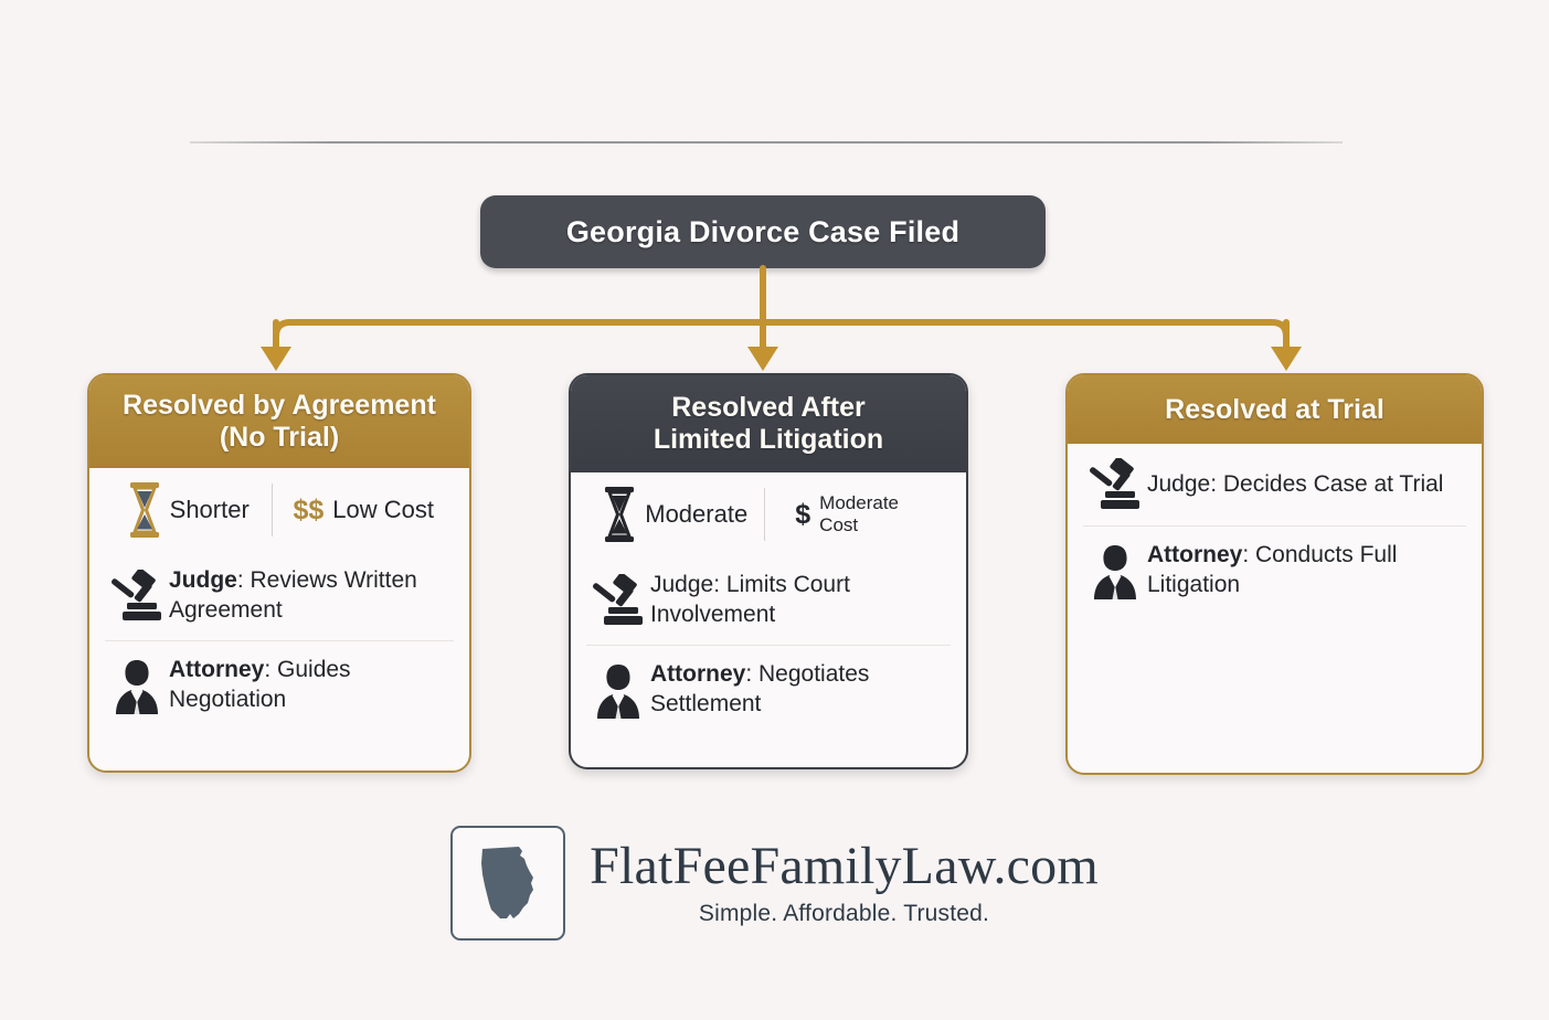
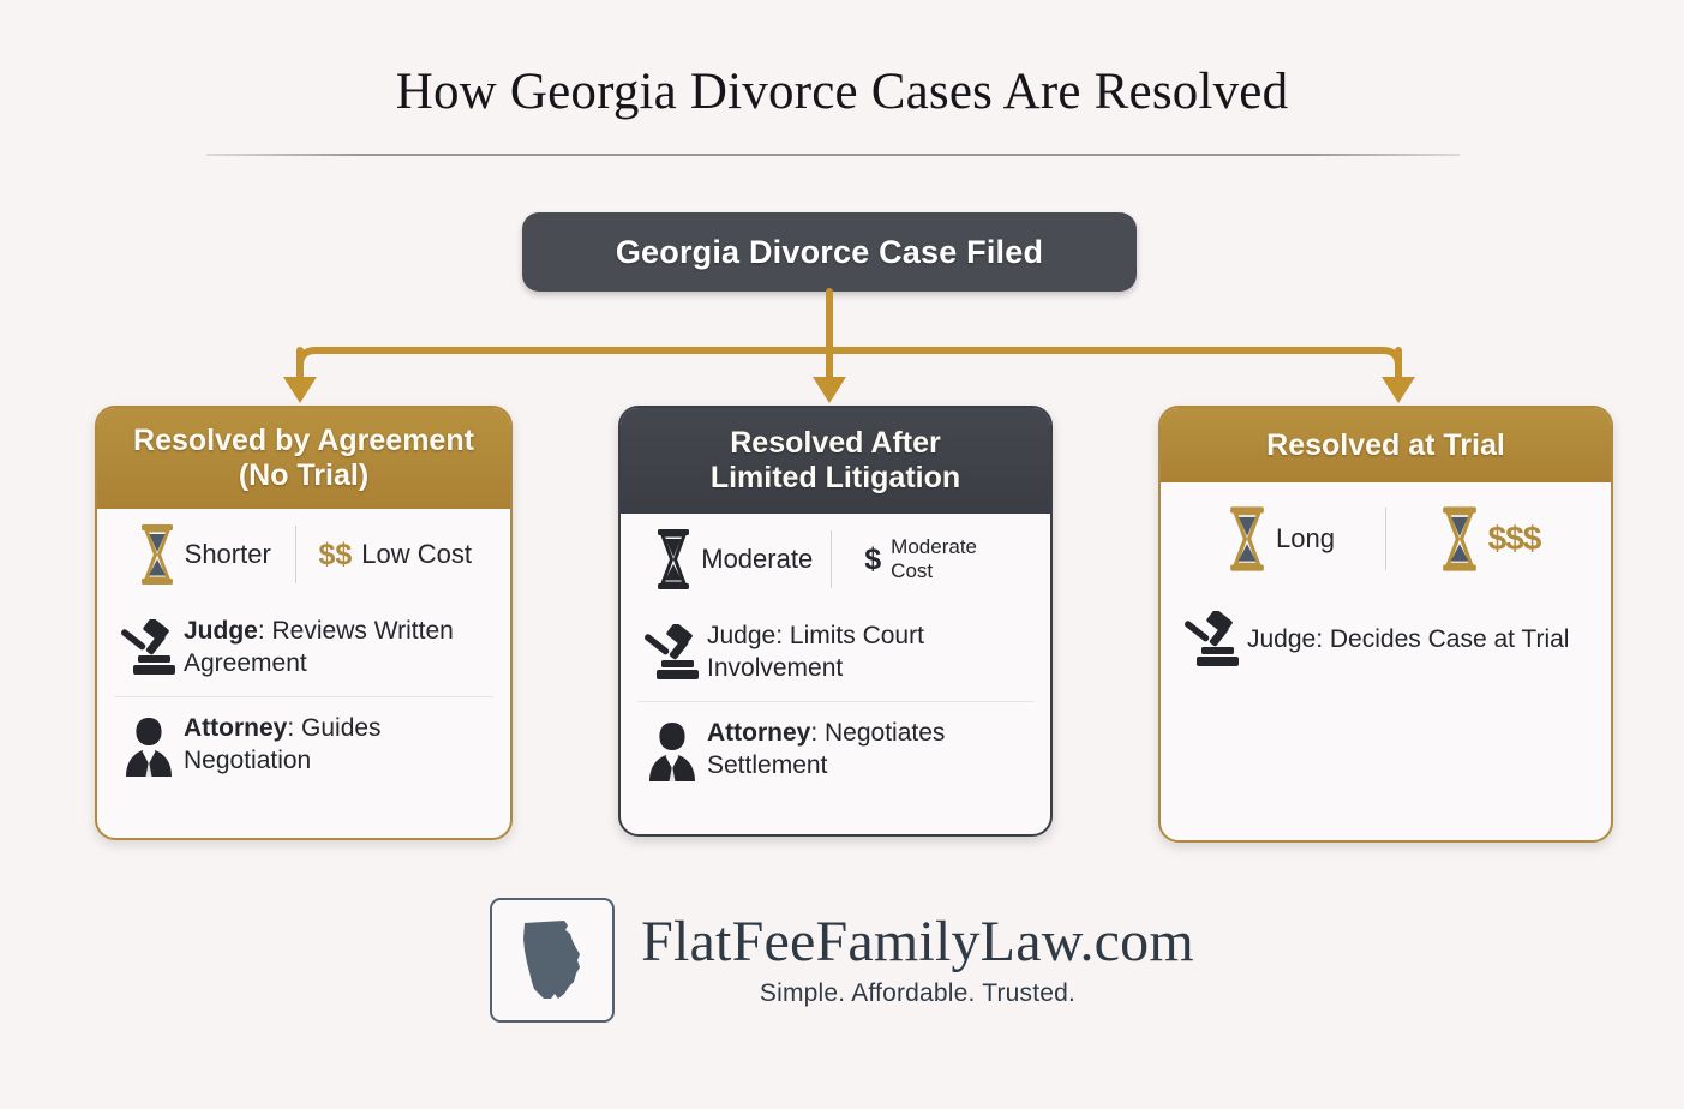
+ How Georgia Divorce Cases Are Resolved
  Georgia Divorce Case Filed
  Resolved by Agreement
  (No Trial)
  Shorter
  $$
  Low Cost
  Judge: Reviews Written Agreement
  Attorney: Guides Negotiation
  Resolved After
  Limited Litigation
  Moderate
  $
  Moderate Cost
  Judge: Limits Court Involvement
  Attorney: Negotiates Settlement
  Resolved at Trial
+ Long
+ $$$
  Judge: Decides Case at Trial
- Attorney: Conducts Full Litigation
  FlatFeeFamilyLaw.com
  Simple. Affordable. Trusted.
